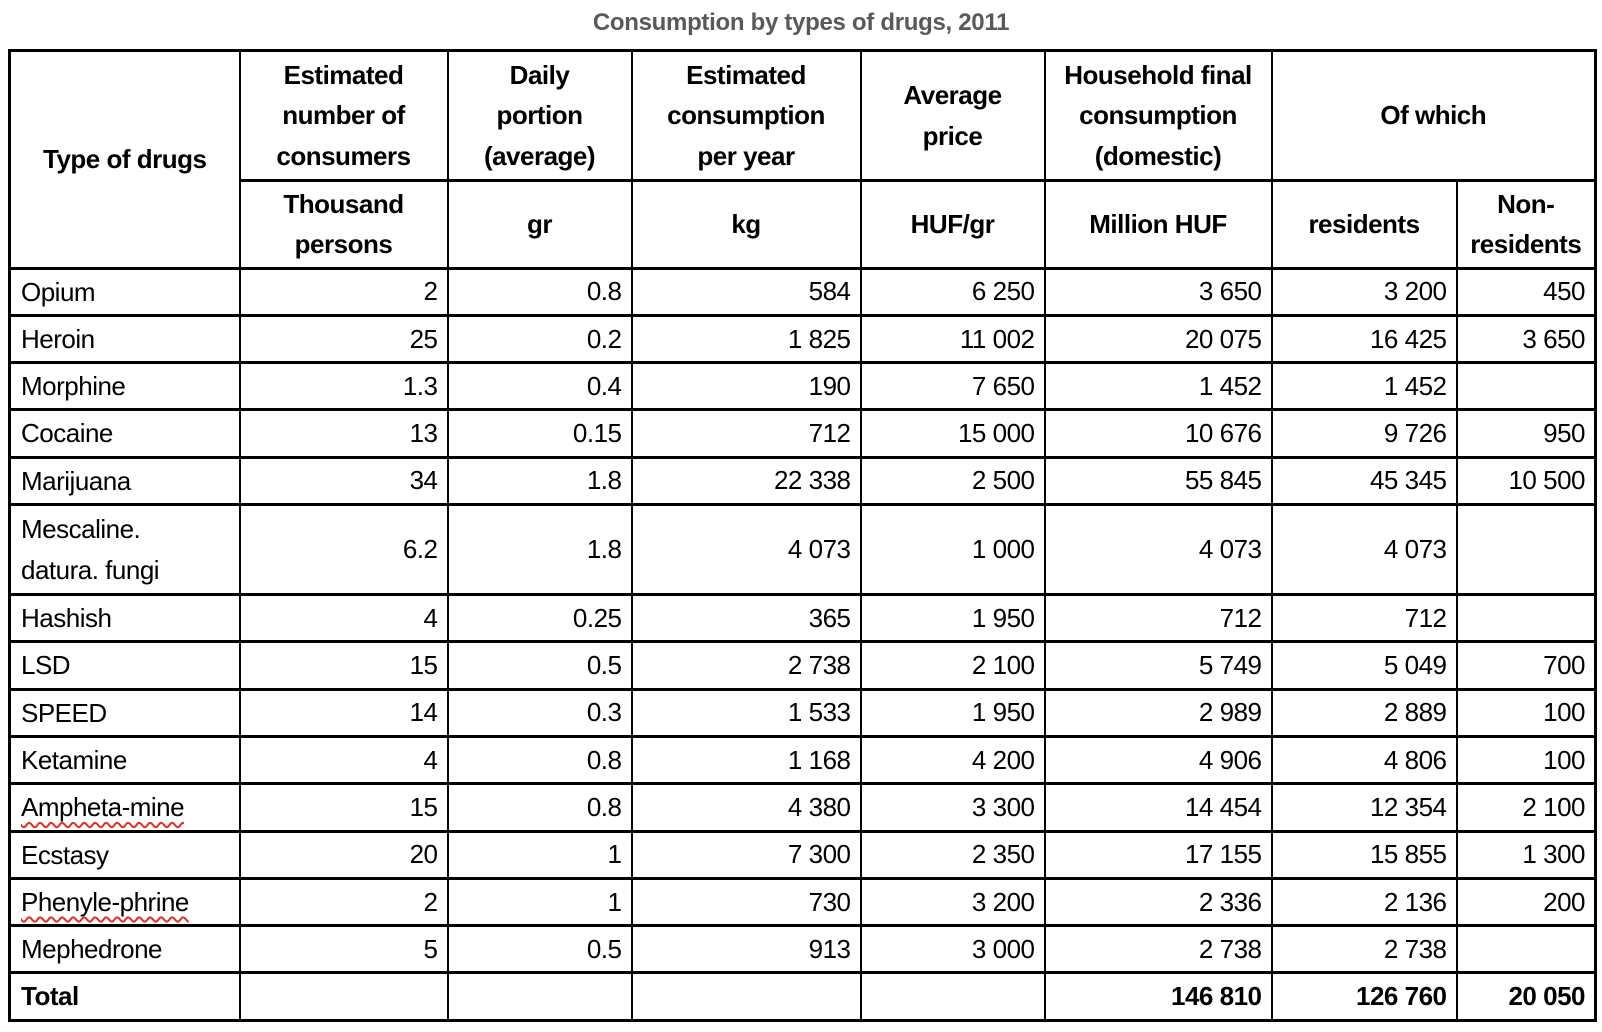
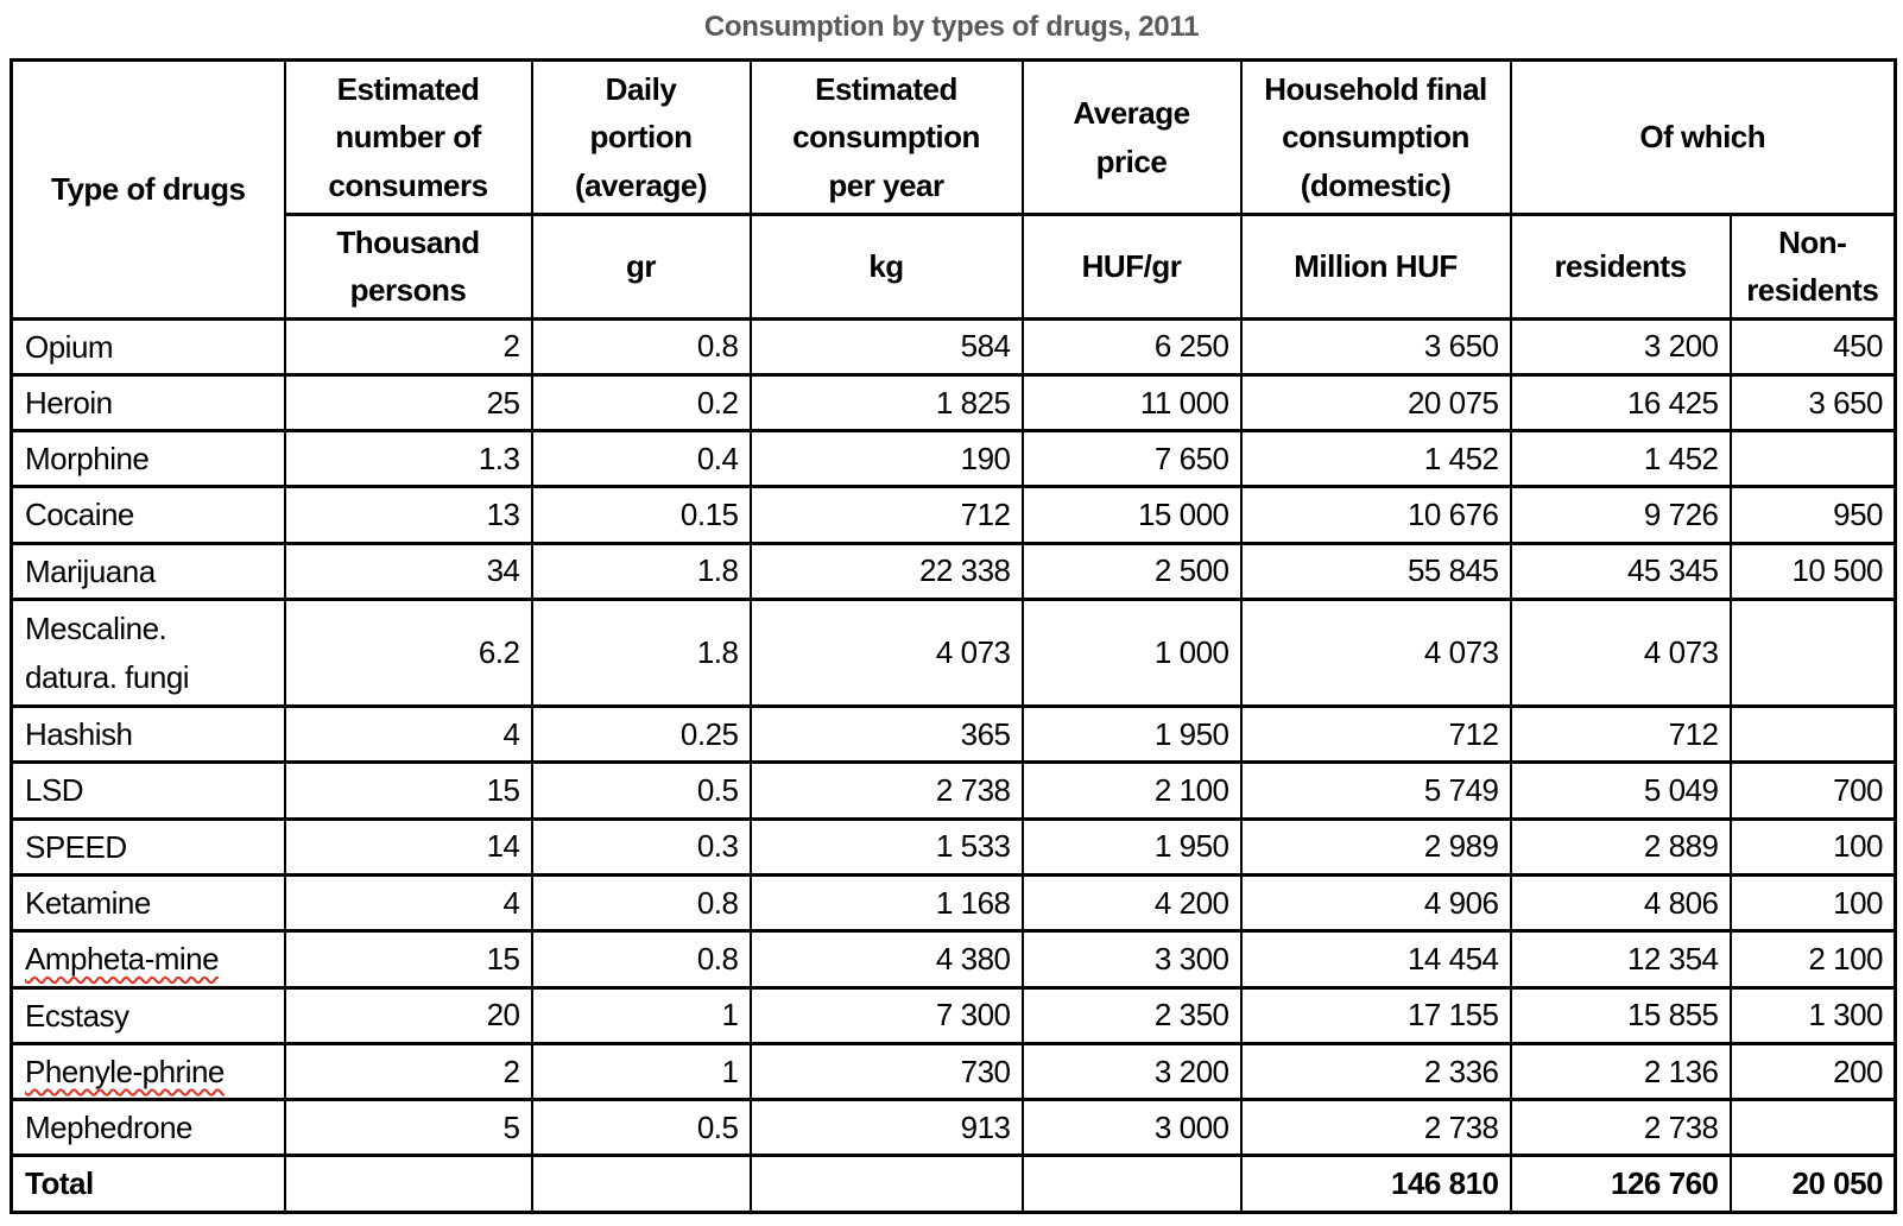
  Consumption by types of drugs, 2011
  Type of drugs	Estimated number of consumers	Daily portion (average)	Estimated consumption per year	Average price	Household final consumption (domestic)	Of which
  Thousand persons	gr	kg	HUF/gr	Million HUF	residents	Non- residents
  Opium	2	0.8	584	6 250	3 650	3 200	450
- Heroin	25	0.2	1 825	11 002	20 075	16 425	3 650
+ Heroin	25	0.2	1 825	11 000	20 075	16 425	3 650
  Morphine	1.3	0.4	190	7 650	1 452	1 452
  Cocaine	13	0.15	712	15 000	10 676	9 726	950
  Marijuana	34	1.8	22 338	2 500	55 845	45 345	10 500
  Mescaline. datura. fungi	6.2	1.8	4 073	1 000	4 073	4 073
  Hashish	4	0.25	365	1 950	712	712
  LSD	15	0.5	2 738	2 100	5 749	5 049	700
  SPEED	14	0.3	1 533	1 950	2 989	2 889	100
  Ketamine	4	0.8	1 168	4 200	4 906	4 806	100
  Ampheta-mine	15	0.8	4 380	3 300	14 454	12 354	2 100
  Ecstasy	20	1	7 300	2 350	17 155	15 855	1 300
  Phenyle-phrine	2	1	730	3 200	2 336	2 136	200
  Mephedrone	5	0.5	913	3 000	2 738	2 738
  Total					146 810	126 760	20 050
